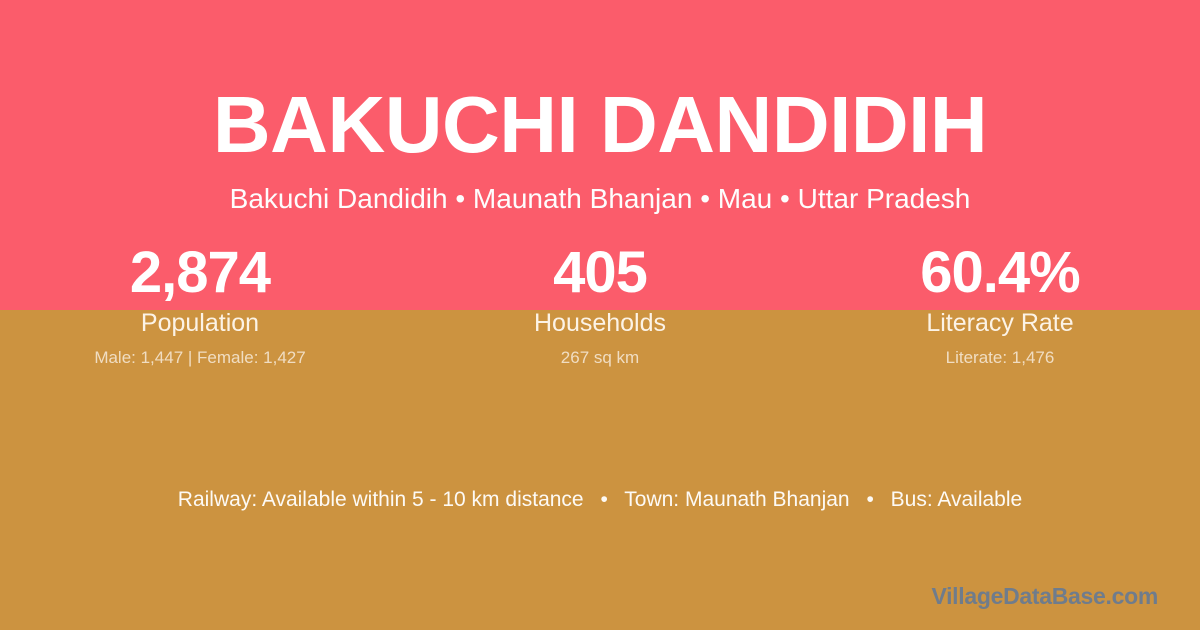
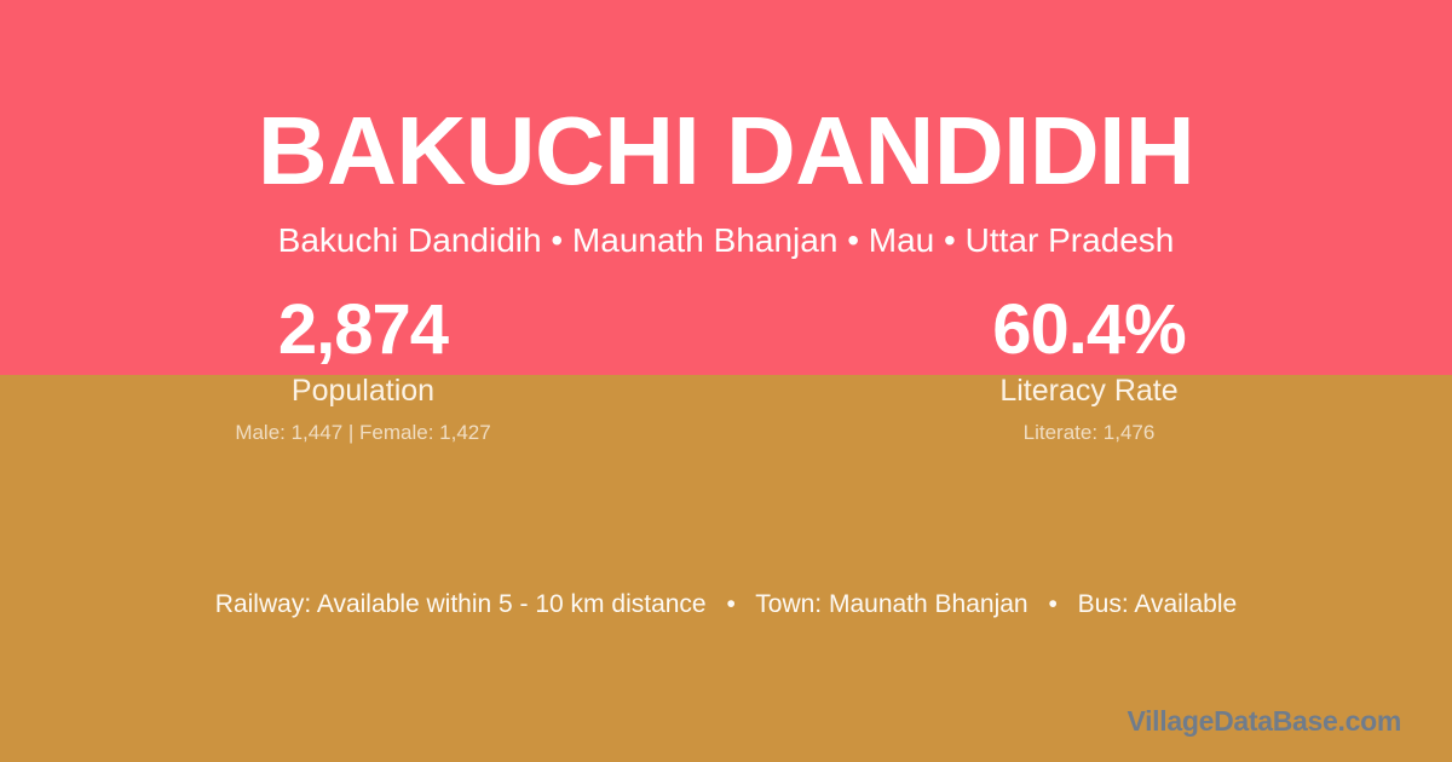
  BAKUCHI DANDIDIH
  Bakuchi Dandidih • Maunath Bhanjan • Mau • Uttar Pradesh
  2,874
  Population
  Male: 1,447 | Female: 1,427
- 405
- Households
- 267 sq km
  60.4%
  Literacy Rate
  Literate: 1,476
  Railway: Available within 5 - 10 km distance • Town: Maunath Bhanjan • Bus: Available
  VillageDataBase.com
